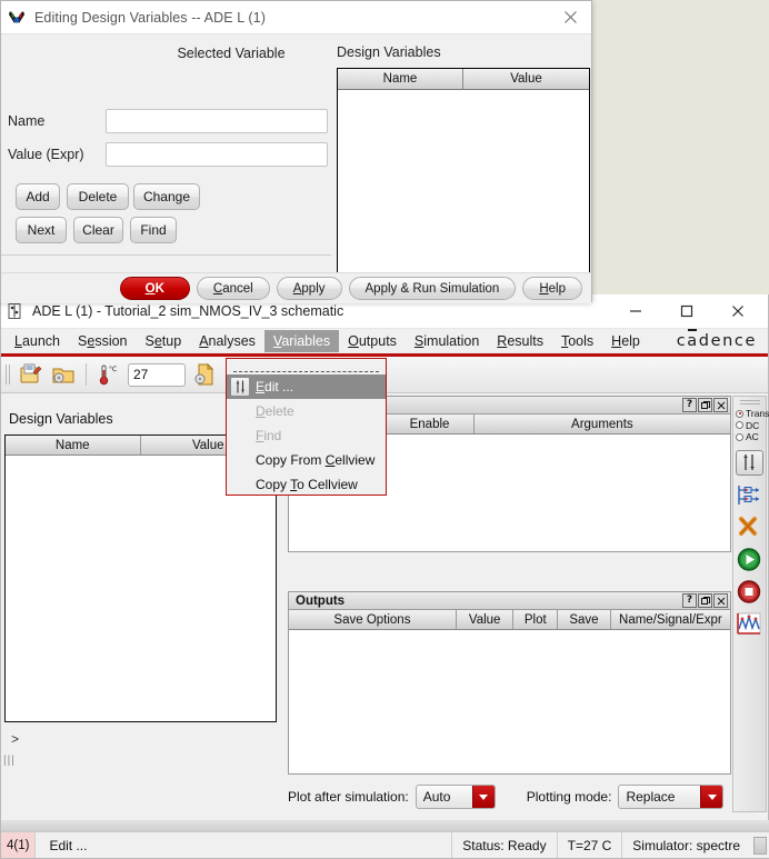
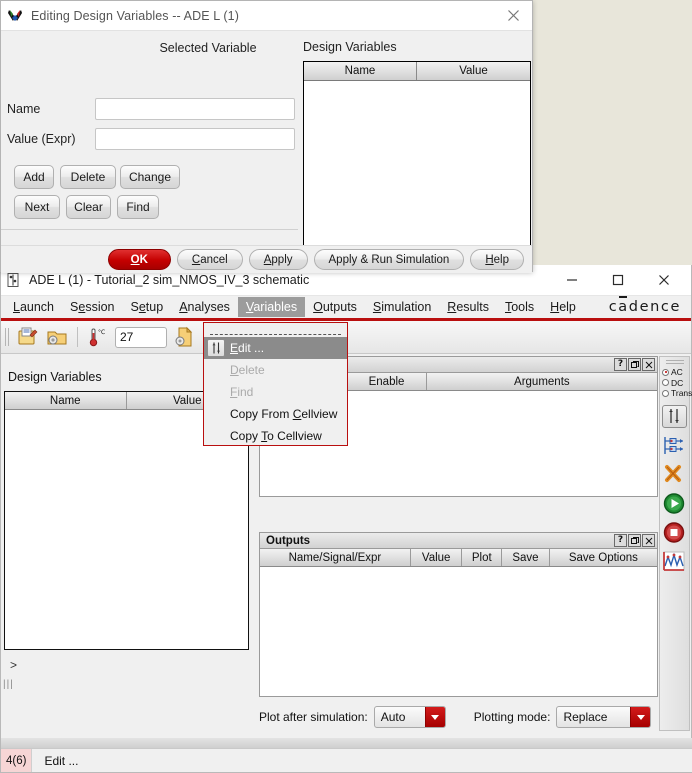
  ADE L (1) - Tutorial_2 sim_NMOS_IV_3 schematic
  Launch
  Session
  Setup
  Analyses
  Variables
  Outputs
  Simulation
  Results
  Tools
  Help
  cadence
  27
  Design Variables
  Name
  Value
  >
  |||
  ?
  Enable
  Arguments
  Outputs
  ?
- Save Options
+ Name/Signal/Expr
  Value
  Plot
  Save
- Name/Signal/Expr
+ Save Options
  Plot after simulation:
  Auto
  Plotting mode:
  Replace
- Trans
+ AC
  DC
- AC
+ Trans
  Edit ...
  Delete
  Find
  Copy From Cellview
  Copy To Cellview
- 4(1)
+ 4(6)
  Edit ...
- Status: Ready
- T=27 C
- Simulator: spectre
  Editing Design Variables -- ADE L (1)
  Selected Variable
  Name
  Value (Expr)
  Add
  Delete
  Change
  Next
  Clear
  Find
  Design Variables
  Name
  Value
  O
  K
  C
  ancel
  A
  pply
  Apply & Run Simulation
  H
  elp
